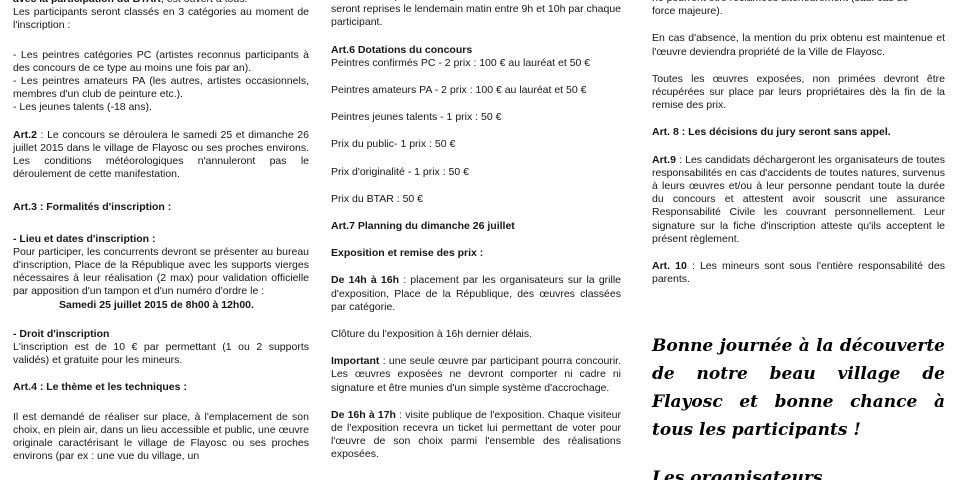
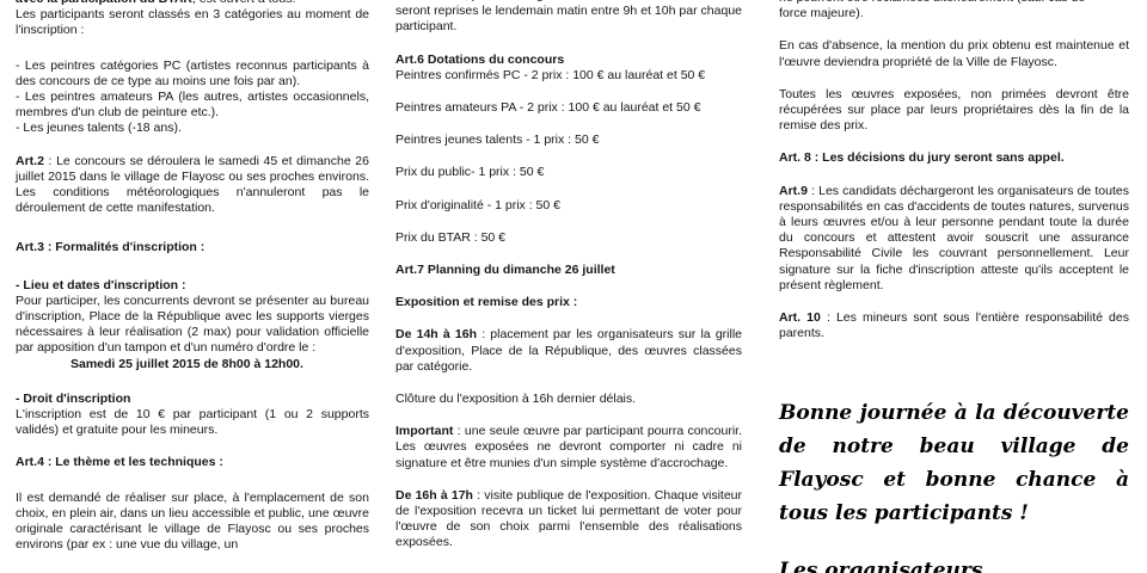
  Les participants seront classés en 3 catégories au moment de l'inscription :
  - Les peintres catégories PC (artistes reconnus participants à des concours de ce type au moins une fois par an).
  - Les peintres amateurs PA (les autres, artistes occasionnels, membres d'un club de peinture etc.).
  - Les jeunes talents (-18 ans).
- Art.2 : Le concours se déroulera le samedi 25 et dimanche 26 juillet 2015 dans le village de Flayosc ou ses proches environs. Les conditions météorologiques n'annuleront pas le déroulement de cette manifestation.
+ Art.2 : Le concours se déroulera le samedi 45 et dimanche 26 juillet 2015 dans le village de Flayosc ou ses proches environs. Les conditions météorologiques n'annuleront pas le déroulement de cette manifestation.
  Art.3 : Formalités d'inscription :
  - Lieu et dates d'inscription :
  Pour participer, les concurrents devront se présenter au bureau d'inscription, Place de la République avec les supports vierges nécessaires à leur réalisation (2 max) pour validation officielle par apposition d'un tampon et d'un numéro d'ordre le :
  Samedi 25 juillet 2015 de 8h00 à 12h00.
  - Droit d'inscription
- L'inscription est de 10 € par permettant (1 ou 2 supports validés) et gratuite pour les mineurs.
+ L'inscription est de 10 € par participant (1 ou 2 supports validés) et gratuite pour les mineurs.
  Art.4 : Le thème et les techniques :
  Il est demandé de réaliser sur place, à l'emplacement de son choix, en plein air, dans un lieu accessible et public, une œuvre originale caractérisant le village de Flayosc ou ses proches environs (par ex : une vue du village, un
  seront reprises le lendemain matin entre 9h et 10h par chaque participant.
  Art.6 Dotations du concours
  Peintres confirmés PC - 2 prix : 100 € au lauréat et 50 €
  Peintres amateurs PA - 2 prix : 100 € au lauréat et 50 €
  Peintres jeunes talents - 1 prix : 50 €
  Prix du public- 1 prix : 50 €
  Prix d'originalité - 1 prix : 50 €
  Prix du BTAR : 50 €
  Art.7 Planning du dimanche 26 juillet
  Exposition et remise des prix :
  De 14h à 16h : placement par les organisateurs sur la grille d'exposition, Place de la République, des œuvres classées par catégorie.
  Clôture du l'exposition à 16h dernier délais.
  Important : une seule œuvre par participant pourra concourir. Les œuvres exposées ne devront comporter ni cadre ni signature et être munies d'un simple système d'accrochage.
  De 16h à 17h : visite publique de l'exposition. Chaque visiteur de l'exposition recevra un ticket lui permettant de voter pour l'œuvre de son choix parmi l'ensemble des réalisations exposées.
  force majeure).
  En cas d'absence, la mention du prix obtenu est maintenue et l'œuvre deviendra propriété de la Ville de Flayosc.
  Toutes les œuvres exposées, non primées devront être récupérées sur place par leurs propriétaires dès la fin de la remise des prix.
  Art. 8 : Les décisions du jury seront sans appel.
  Art.9 : Les candidats déchargeront les organisateurs de toutes responsabilités en cas d'accidents de toutes natures, survenus à leurs œuvres et/ou à leur personne pendant toute la durée du concours et attestent avoir souscrit une assurance Responsabilité Civile les couvrant personnellement. Leur signature sur la fiche d'inscription atteste qu'ils acceptent le présent règlement.
  Art. 10 : Les mineurs sont sous l'entière responsabilité des parents.
  Bonne journée à la découverte de notre beau village de Flayosc et bonne chance à tous les participants !
  Les organisateurs
